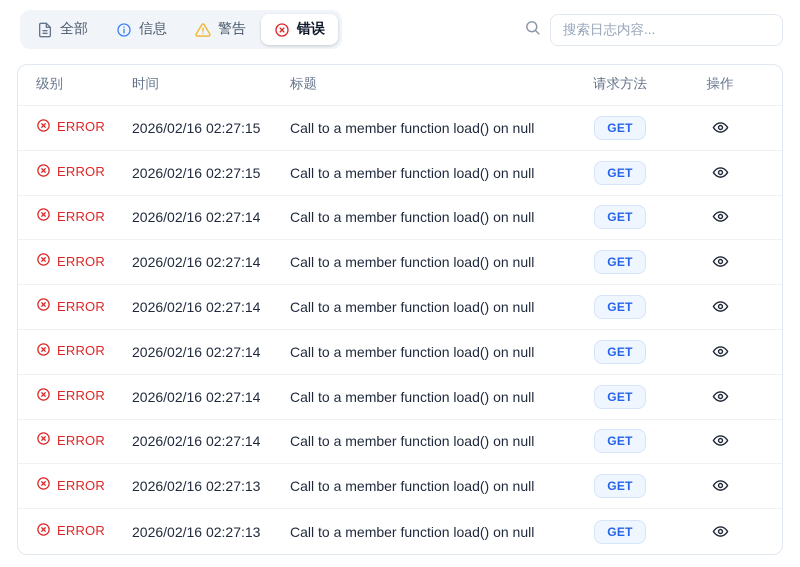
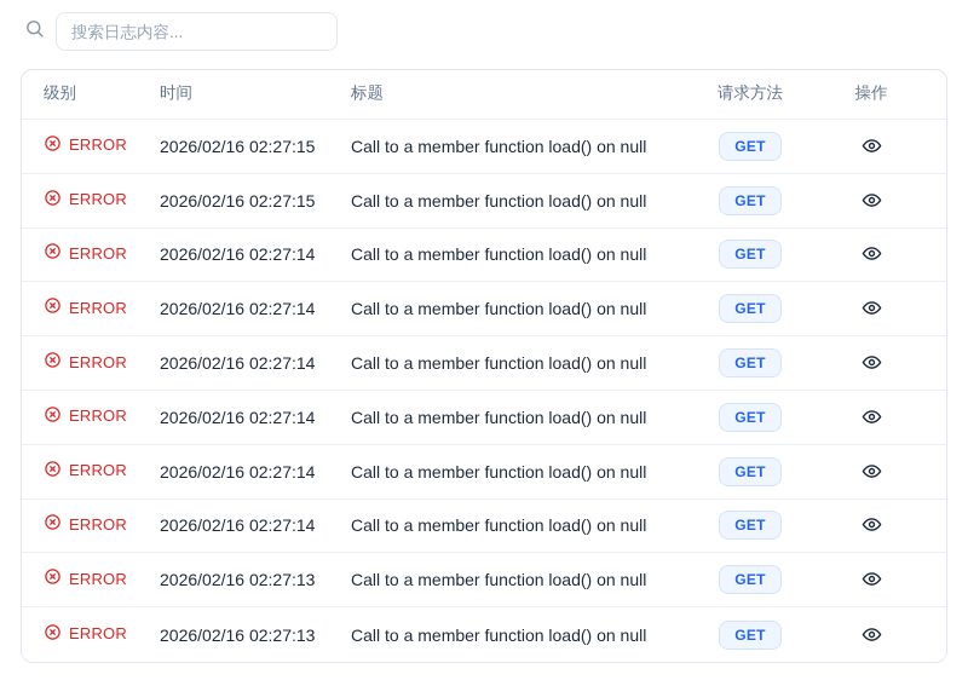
- 全部
- 信息
- 警告
- 错误
  搜索日志内容...
  级别
  时间
  标题
  请求方法
  操作
  ERROR
  2026/02/16 02:27:15
  Call to a member function load() on null
  GET
  ERROR
  2026/02/16 02:27:15
  Call to a member function load() on null
  GET
  ERROR
  2026/02/16 02:27:14
  Call to a member function load() on null
  GET
  ERROR
  2026/02/16 02:27:14
  Call to a member function load() on null
  GET
  ERROR
  2026/02/16 02:27:14
  Call to a member function load() on null
  GET
  ERROR
  2026/02/16 02:27:14
  Call to a member function load() on null
  GET
  ERROR
  2026/02/16 02:27:14
  Call to a member function load() on null
  GET
  ERROR
  2026/02/16 02:27:14
  Call to a member function load() on null
  GET
  ERROR
  2026/02/16 02:27:13
  Call to a member function load() on null
  GET
  ERROR
  2026/02/16 02:27:13
  Call to a member function load() on null
  GET
